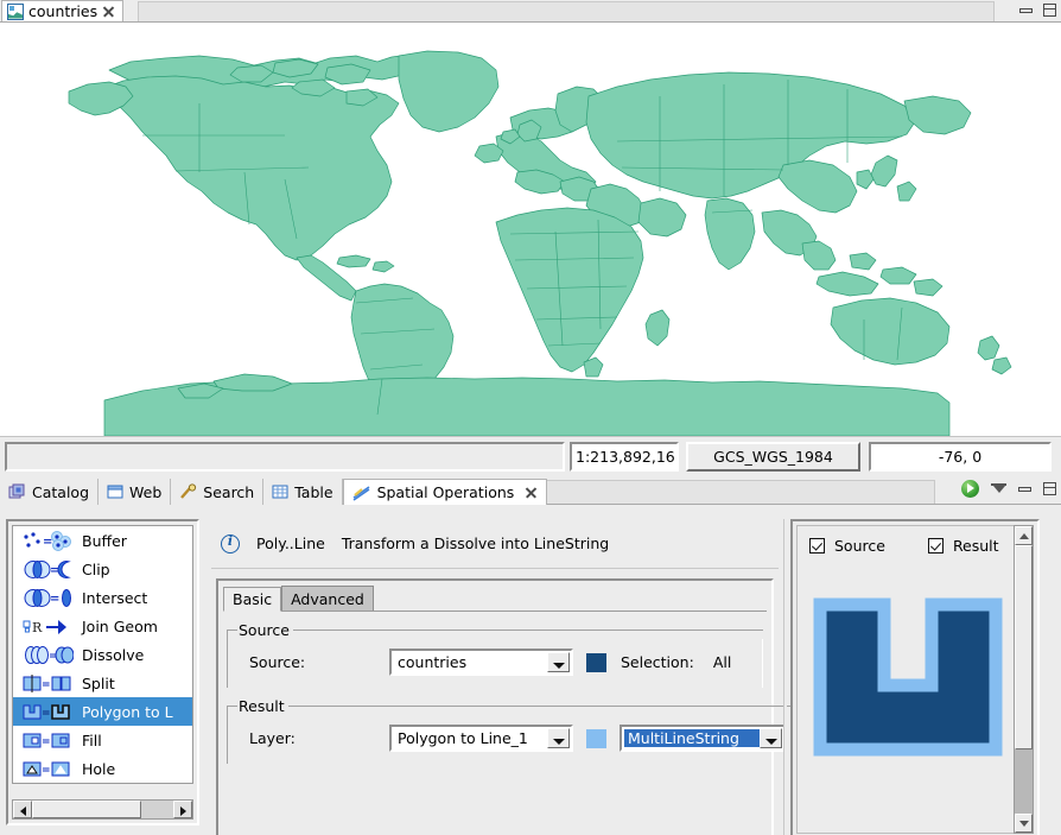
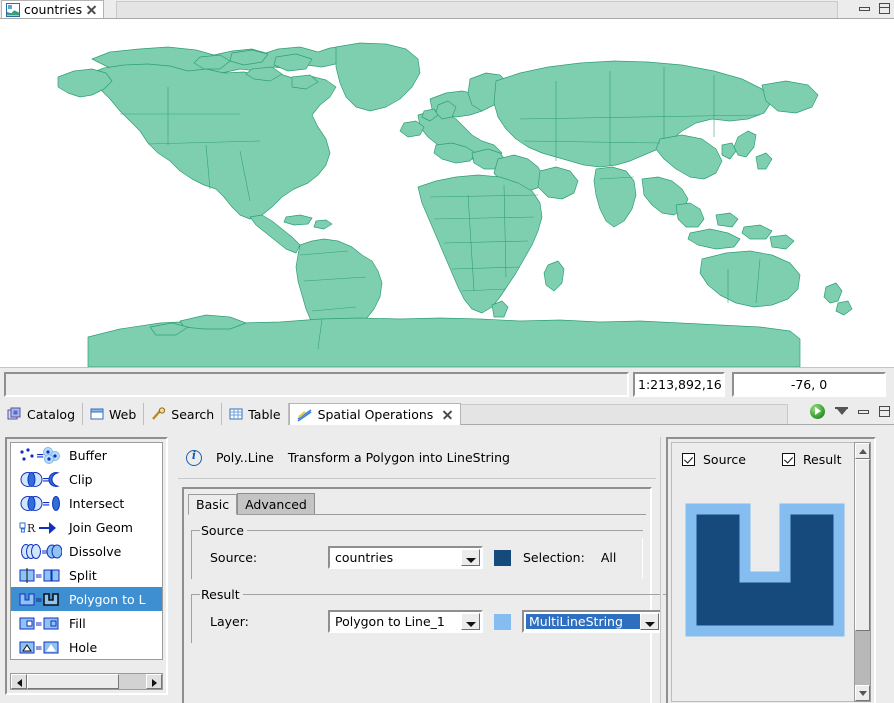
  countries
  1:213,892,16
- GCS_WGS_1984
  -76, 0
  Catalog
  Web
  Search
  Table
  Spatial Operations
  =
  Buffer
  =
  Clip
  =
  Intersect
  R
  Join Geom
  =
  Dissolve
  =
  Split
  =
  Polygon to L
  =
  Fill
  =
  Hole
  Poly..Line
- Transform a Dissolve into LineString
+ Transform a Polygon into LineString
  Basic
  Advanced
  Source
  Source:
  countries
  Selection:
  All
  Result
  Layer:
  Polygon to Line_1
  MultiLineString
  Source
  Result
